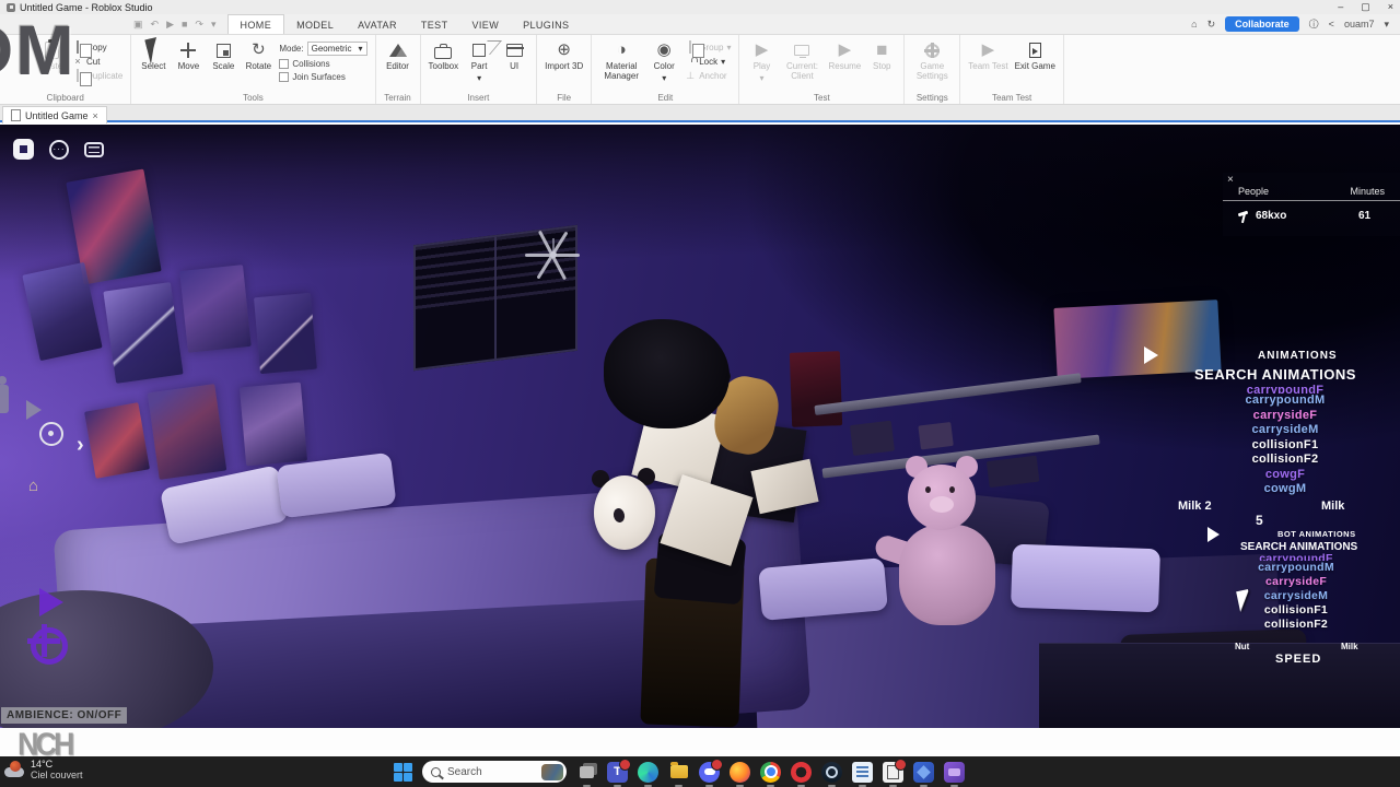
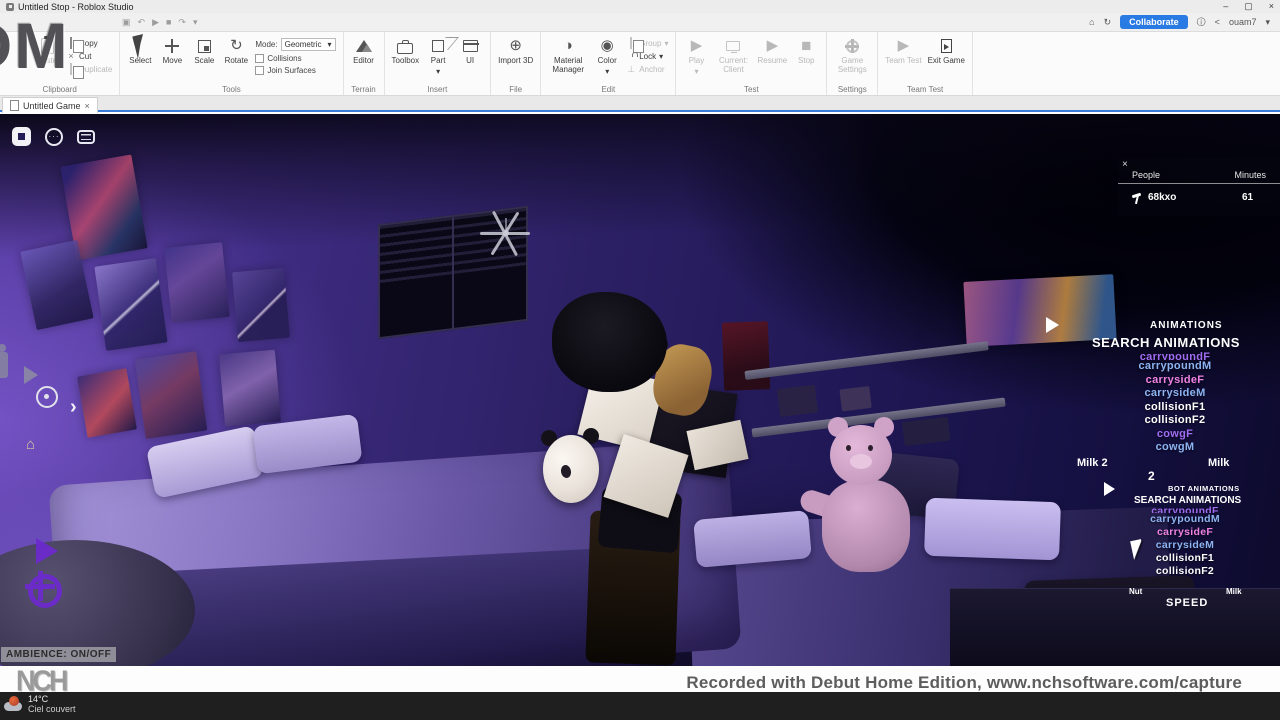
- Untitled Game - Roblox Studio
+ Untitled Stop - Roblox Studio
  –
  ▢
  ×
  ▣
  ↶
  ▶
  ■
  ↷
  ▾
- HOME
- MODEL
- AVATAR
- TEST
- VIEW
- PLUGINS
  ⌂
  ↻
  Collaborate
  ⓘ
  <
  ouam7
  ▾
  Paste
  opy
  ×
  Cut
  uplicate
  Clipboard
  Select
  Move
  Scale
  ↻
  Rotate
  Mode:
  Geometric
  ▾
  Collisions
  Join Surfaces
  Tools
  Editor
  Terrain
  Toolbox
  Part
  ▾
  UI
  Insert
  ⊕
  Import 3D
  File
  ◑
  Material Manager
  ◉
  Color
  ▾
  roup
  ▾
  Lock
  ▾
  ⊥
  Anchor
  Edit
  ▶
  Play
  ▾
  Current: Client
  ▶
  Resume
  ■
  Stop
  Test
  Game Settings
  Settings
  ▶
  Team Test
  Exit Game
  Team Test
  Untitled Game
  ×
  ···
  ›
  ⌂
  AMBIENCE: ON/OFF
  ×
  People
  Minutes
  68kxo
  61
  ANIMATIONS
  SEARCH ANIMATIONS
  carrypoundF
  carrypoundM
  carrysideF
  carrysideM
  collisionF1
  collisionF2
  cowgF
  cowgM
  Milk 2
  Milk
- 5
+ 2
  BOT ANIMATIONS
  SEARCH ANIMATIONS
  carrypoundF
  carrypoundM
  carrysideF
  carrysideM
  collisionF1
  collisionF2
  Nut
  Milk
  SPEED
  NCH
+ Recorded with Debut Home Edition, www.nchsoftware.com/capture
  14°C
  Ciel couvert
- Search
- T
